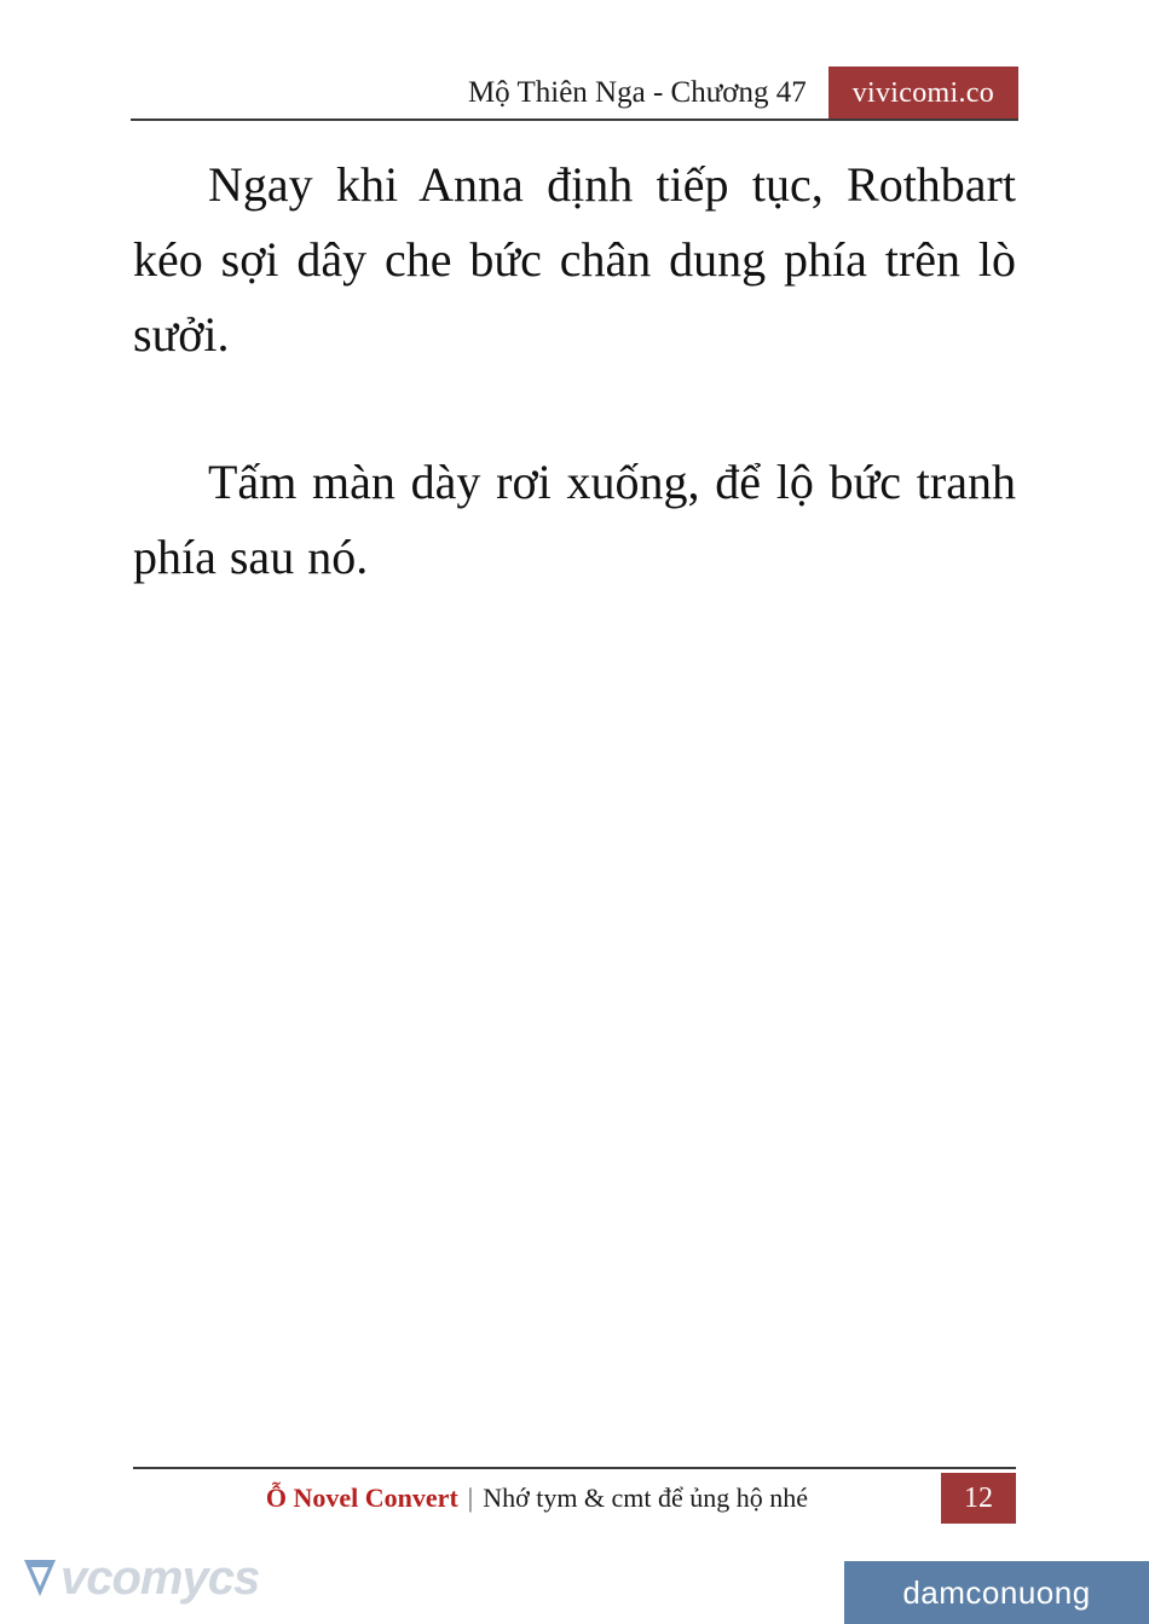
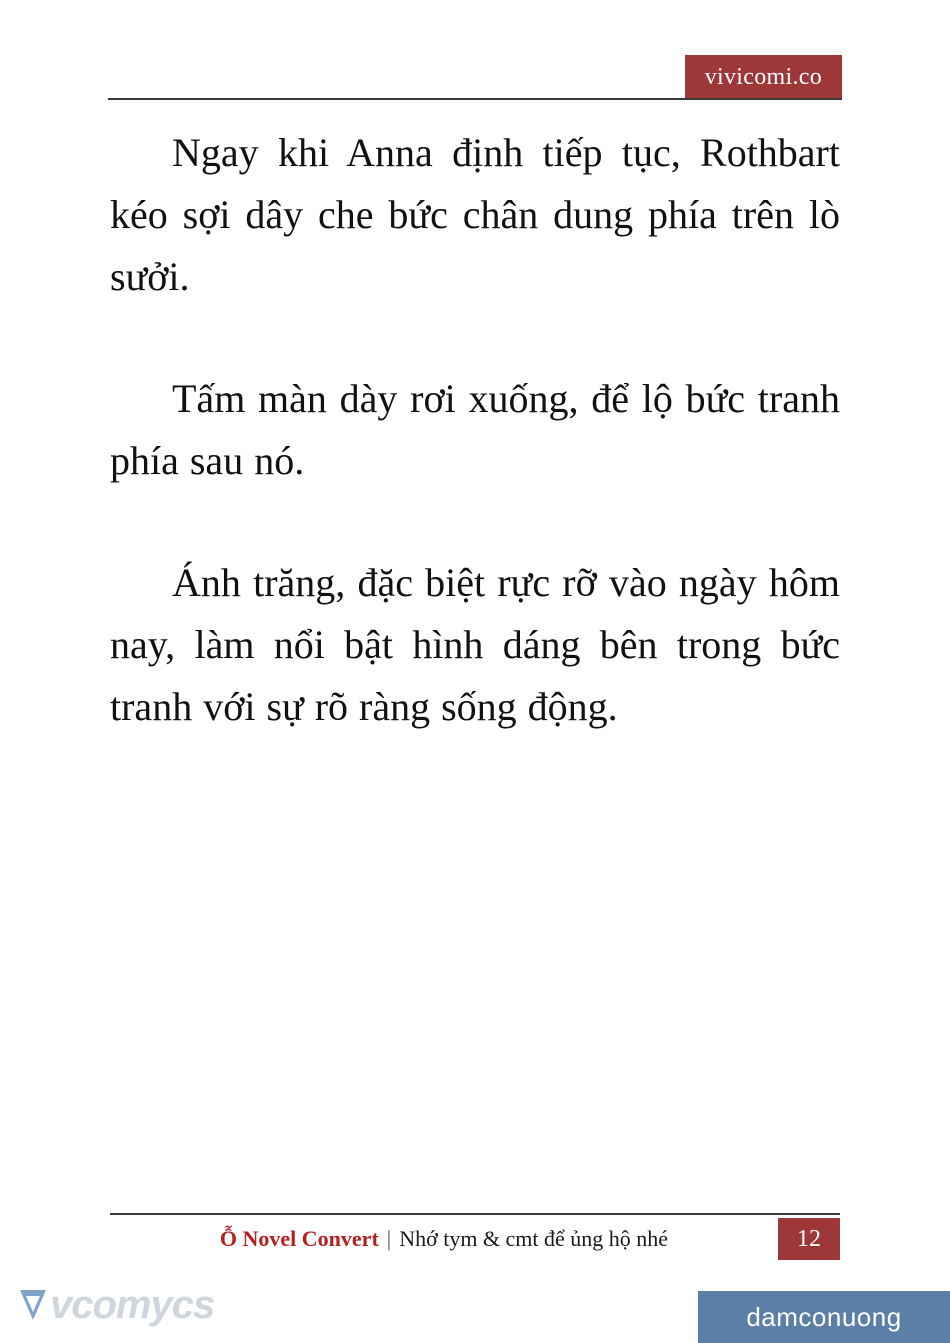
- Mộ Thiên Nga - Chương 47
  vivicomi.co
  Ngay khi Anna định tiếp tục, Rothbart kéo sợi dây che bức chân dung phía trên lò sưởi.
  Tấm màn dày rơi xuống, để lộ bức tranh phía sau nó.
+ Ánh trăng, đặc biệt rực rỡ vào ngày hôm nay, làm nổi bật hình dáng bên trong bức tranh với sự rõ ràng sống động.
  Ỗ Novel Convert
  |
  Nhớ tym & cmt để ủng hộ nhé
  12
  vcomycs
  damconuong
